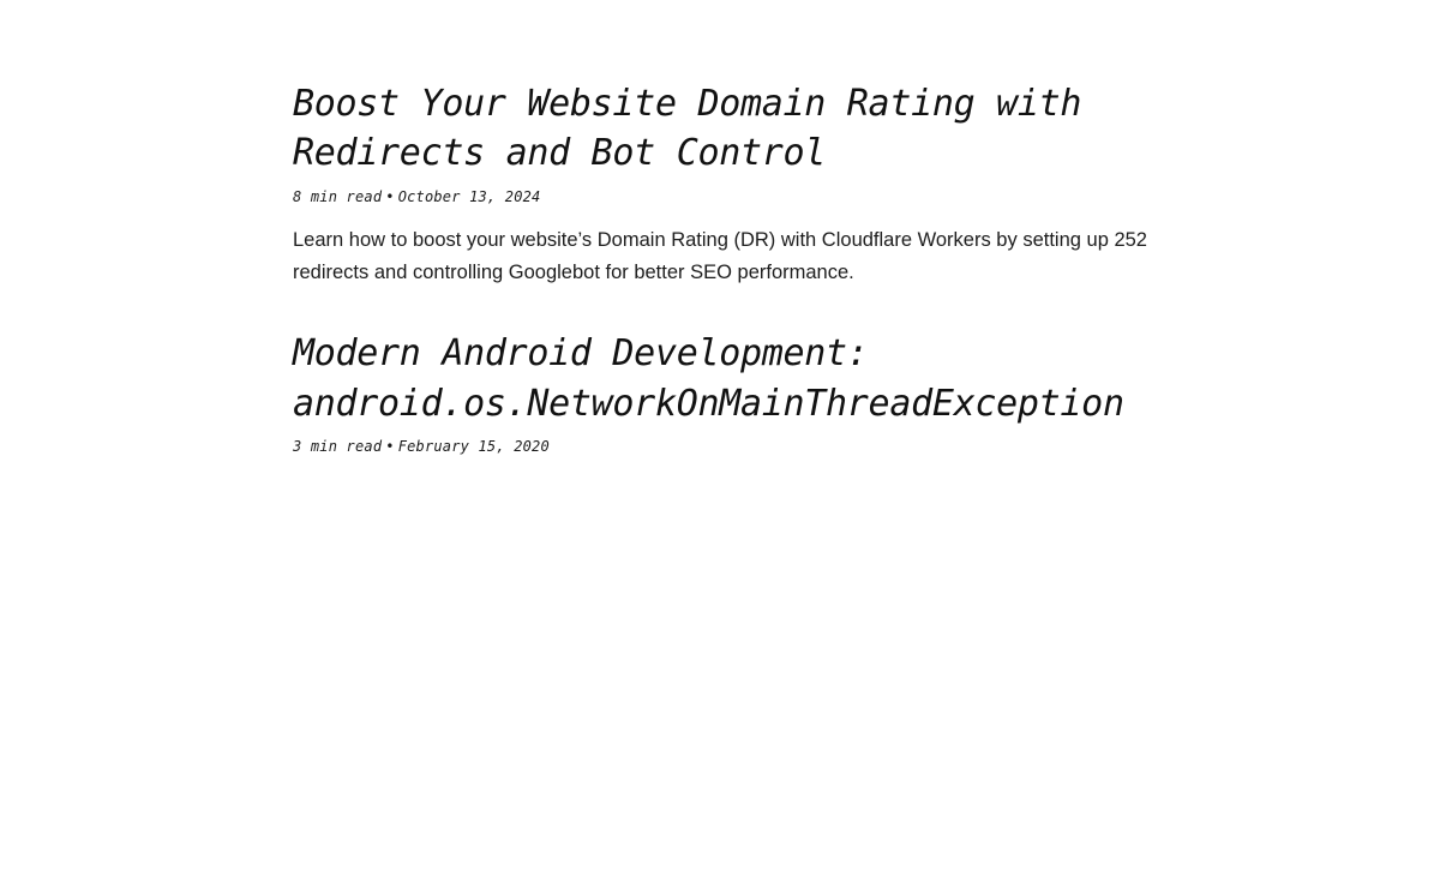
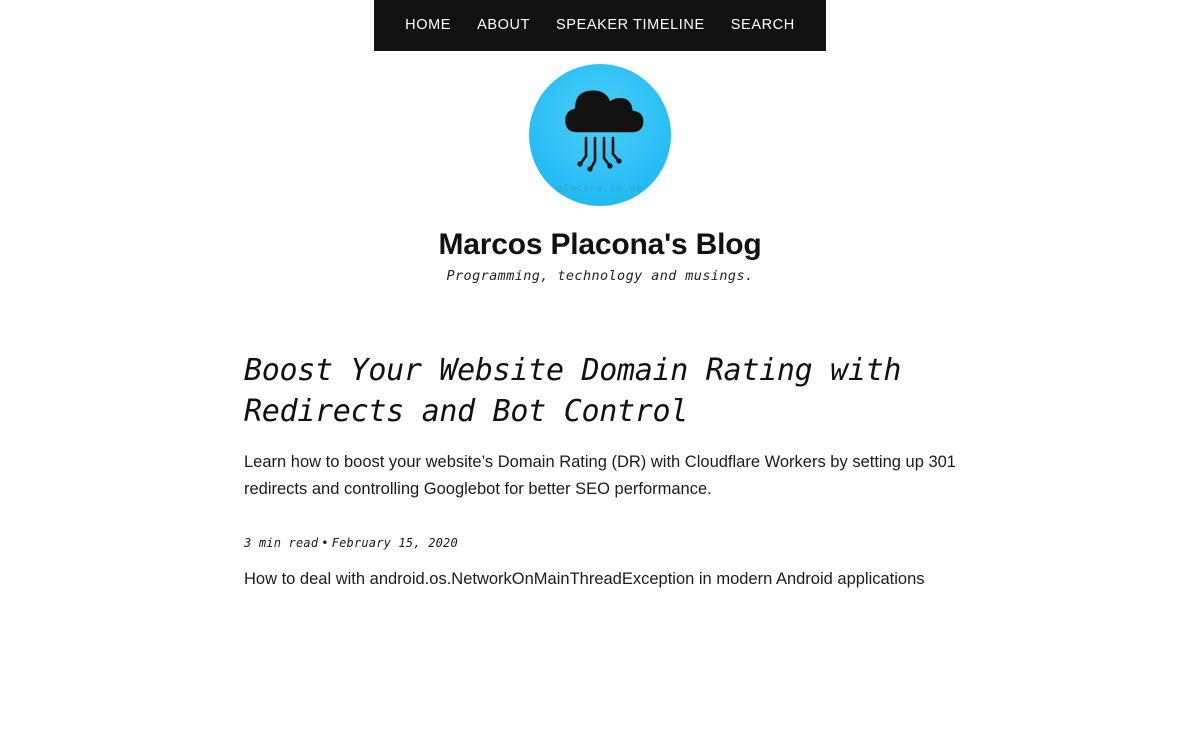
+ HOME
+ ABOUT
+ SPEAKER TIMELINE
+ SEARCH
+ placona.co.uk
+ Marcos Placona's Blog
+ Programming, technology and musings.
  Boost Your Website Domain Rating with Redirects and Bot Control
- 8 min read • October 13, 2024
- Learn how to boost your website’s Domain Rating (DR) with Cloudflare Workers by setting up 252 redirects and controlling Googlebot for better SEO performance.
+ Learn how to boost your website’s Domain Rating (DR) with Cloudflare Workers by setting up 301 redirects and controlling Googlebot for better SEO performance.
- Modern Android Development: android.os.NetworkOnMainThreadException
  3 min read • February 15, 2020
+ How to deal with android.os.NetworkOnMainThreadException in modern Android applications
